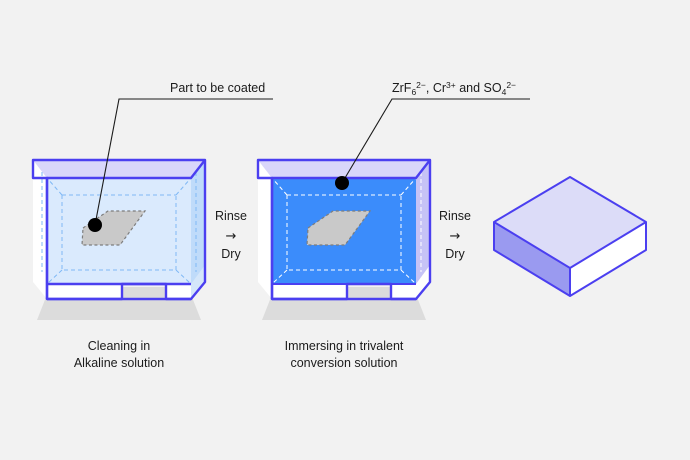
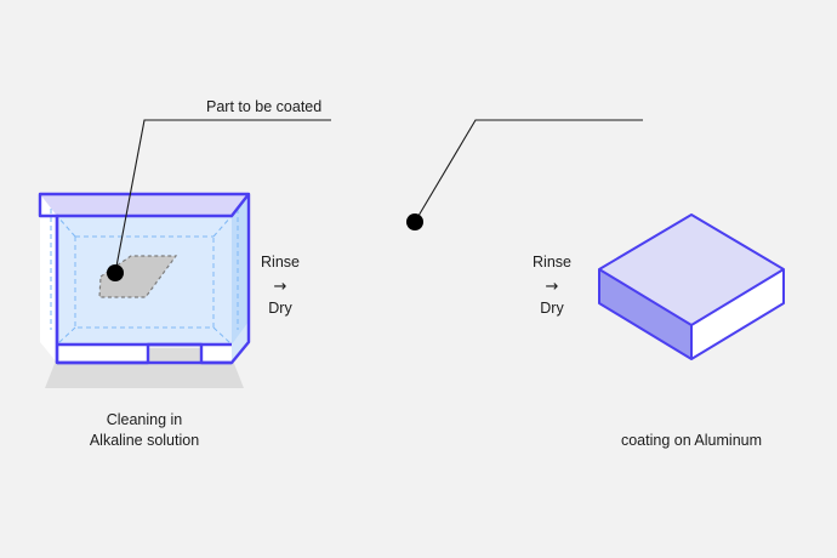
  Cleaning in
  Alkaline solution
  Rinse
  →
  Dry
- Immersing in trivalent
- conversion solution
  Rinse
  →
  Dry
+ coating on Aluminum
  Part to be coated
- ZrF6 2−, Cr3+ and SO4 2−
